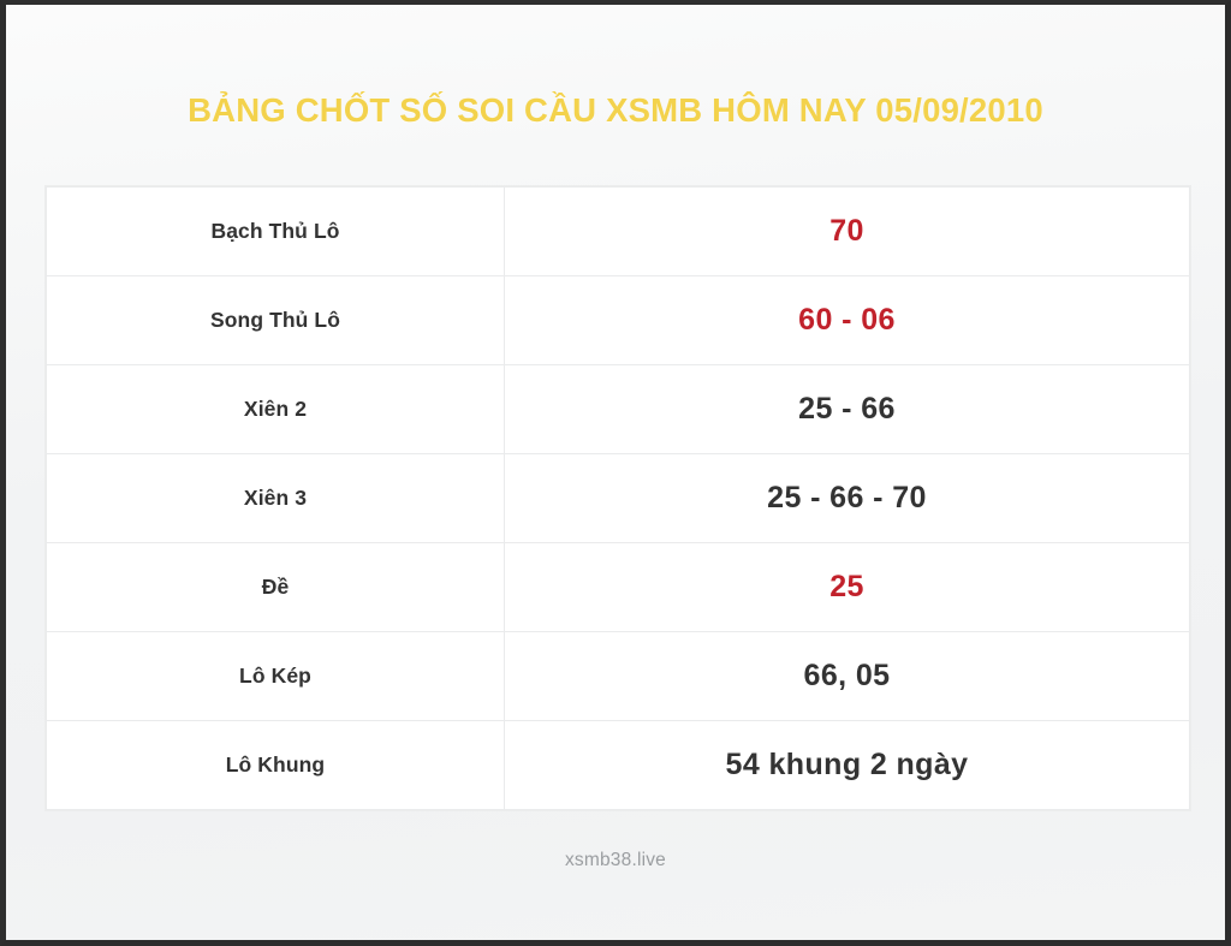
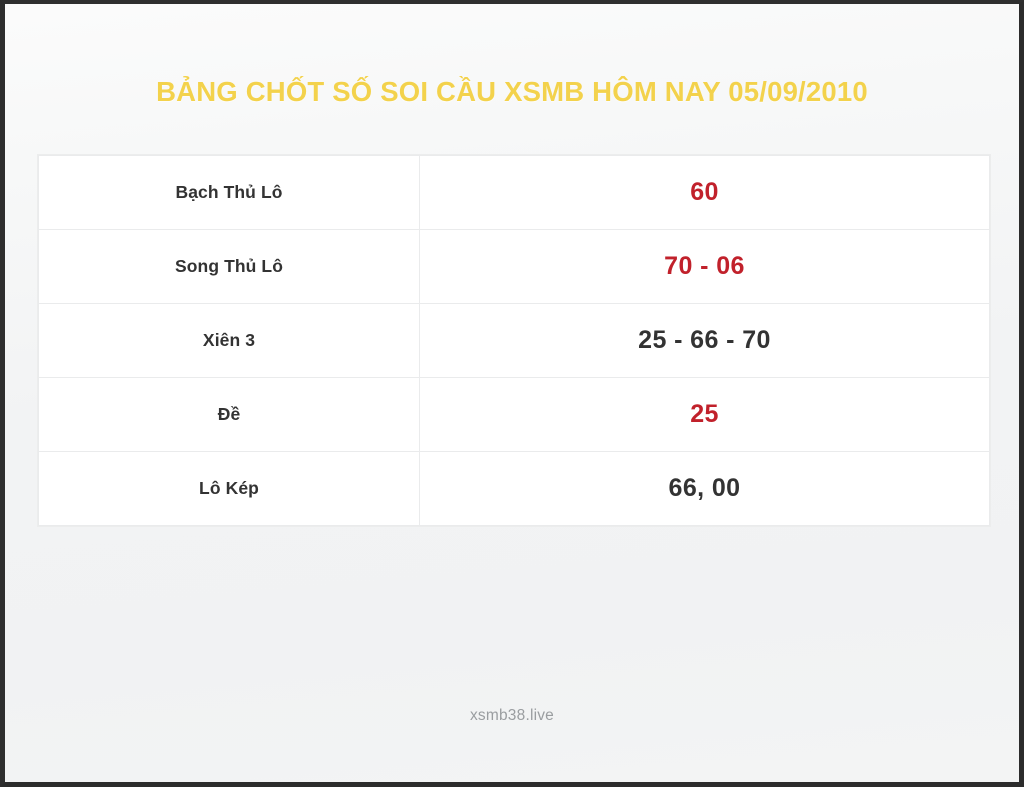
  BẢNG CHỐT SỐ SOI CẦU XSMB HÔM NAY 05/09/2010
- Bạch Thủ Lô	70
+ Bạch Thủ Lô	60
- Song Thủ Lô	60 - 06
+ Song Thủ Lô	70 - 06
- Xiên 2	25 - 66
  Xiên 3	25 - 66 - 70
  Đề	25
- Lô Kép	66, 05
+ Lô Kép	66, 00
- Lô Khung	54 khung 2 ngày
  xsmb38.live
